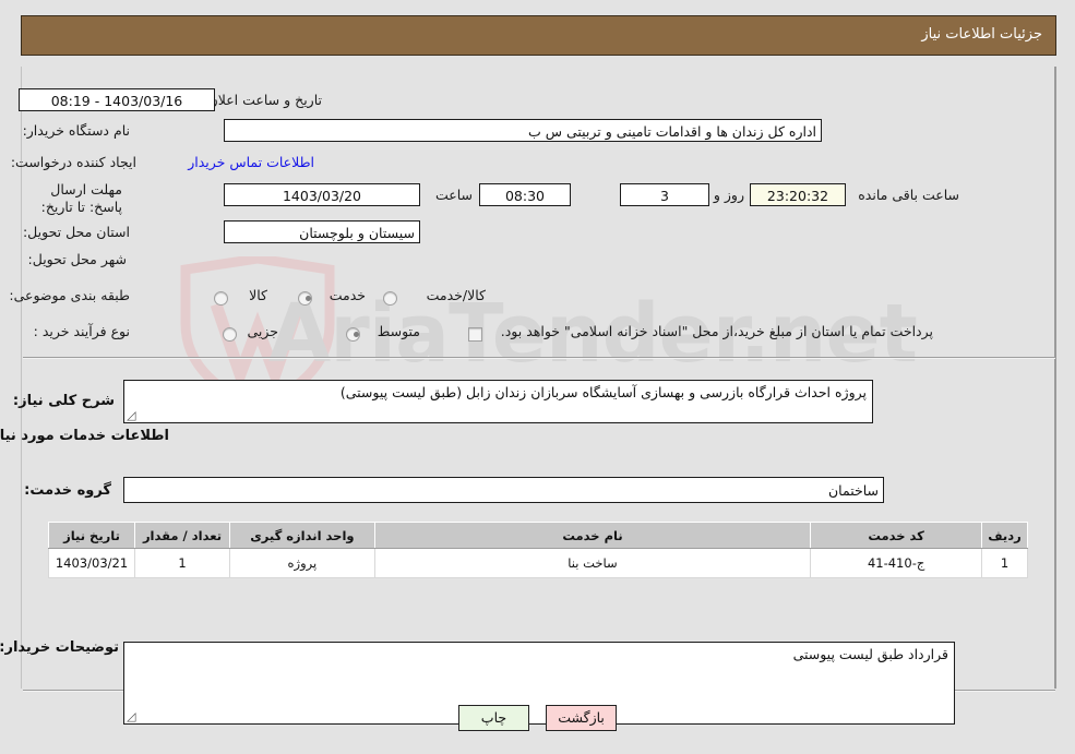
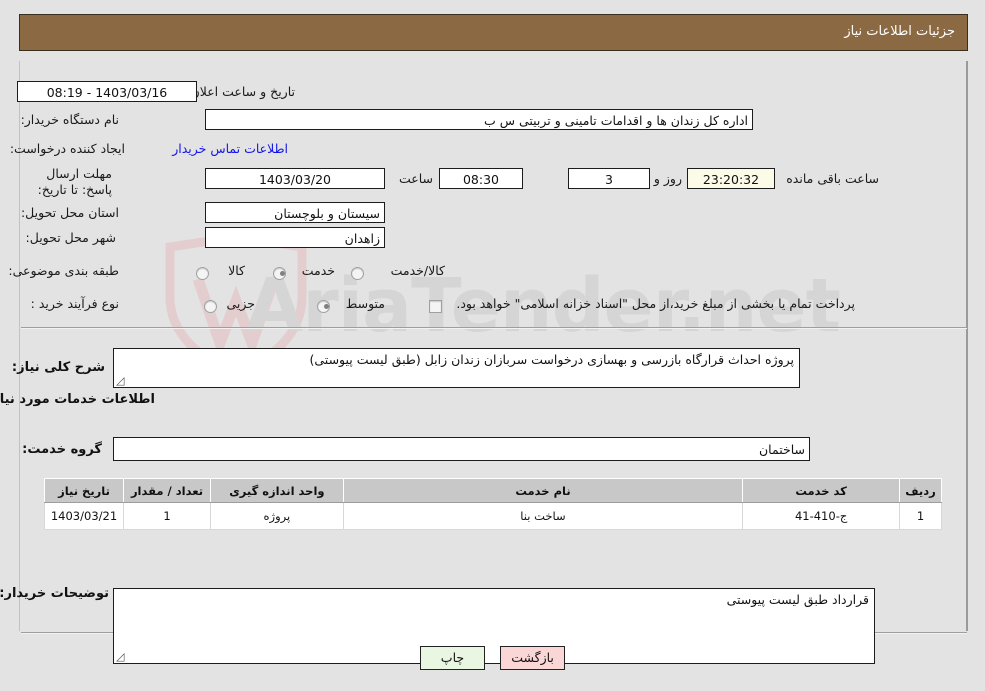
  Aiaender.net
  جزئیات اطلاعات نیاز
  1403/03/16 - 08:19
  نام دستگاه خریدار:
  اداره کل زندان ها و اقدامات تامینی و تربیتی س ب
  ایجاد کننده درخواست:
  اطلاعات تماس خریدار
  مهلت ارسال پاسخ: تا تاریخ:
  1403/03/20
  ساعت
  08:30
  3
  روز و
  23:20:32
  ساعت باقی مانده
  استان محل تحویل:
  سیستان و بلوچستان
  شهر محل تحویل:
+ زاهدان
  طبقه بندی موضوعی:
  کالا
  خدمت
  کالا/خدمت
  نوع فرآیند خرید :
  جزیی
  متوسط
- پرداخت تمام یا استان از مبلغ خرید،از محل "اسناد خزانه اسلامی" خواهد بود.
+ پرداخت تمام یا بخشی از مبلغ خرید،از محل "اسناد خزانه اسلامی" خواهد بود.
  شرح کلی نیاز:
- پروژه احداث قرارگاه بازرسی و بهسازی آسایشگاه سربازان زندان زابل (طبق لیست پیوستی)
+ پروژه احداث قرارگاه بازرسی و بهسازی درخواست سربازان زندان زابل (طبق لیست پیوستی)
  اطلاعات خدمات مورد نیا
  گروه خدمت:
  ساختمان
  ردیف	کد خدمت	نام خدمت	واحد اندازه گیری	تعداد / مقدار	تاریخ نیاز
  1	ج-410-41	ساخت بنا	پروژه	1	1403/03/21
  توضیحات خریدار:
  قرارداد طبق لیست پیوستی
  بازگشت چاپ
